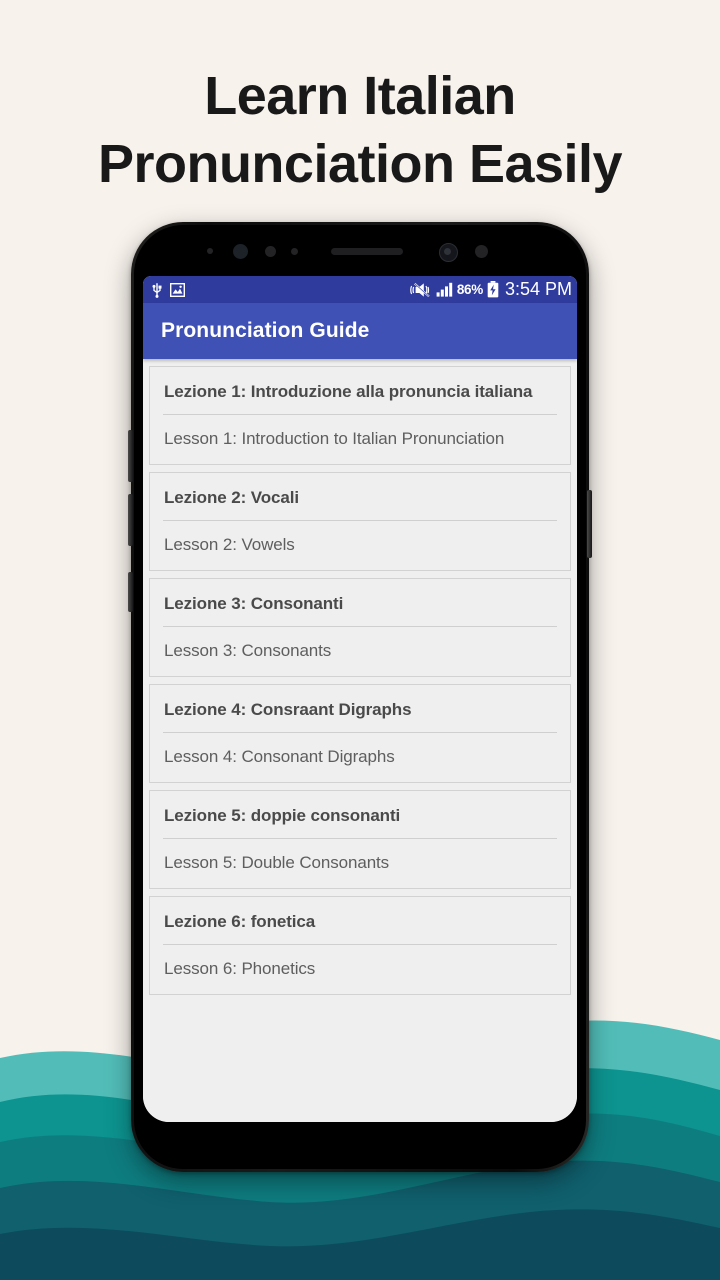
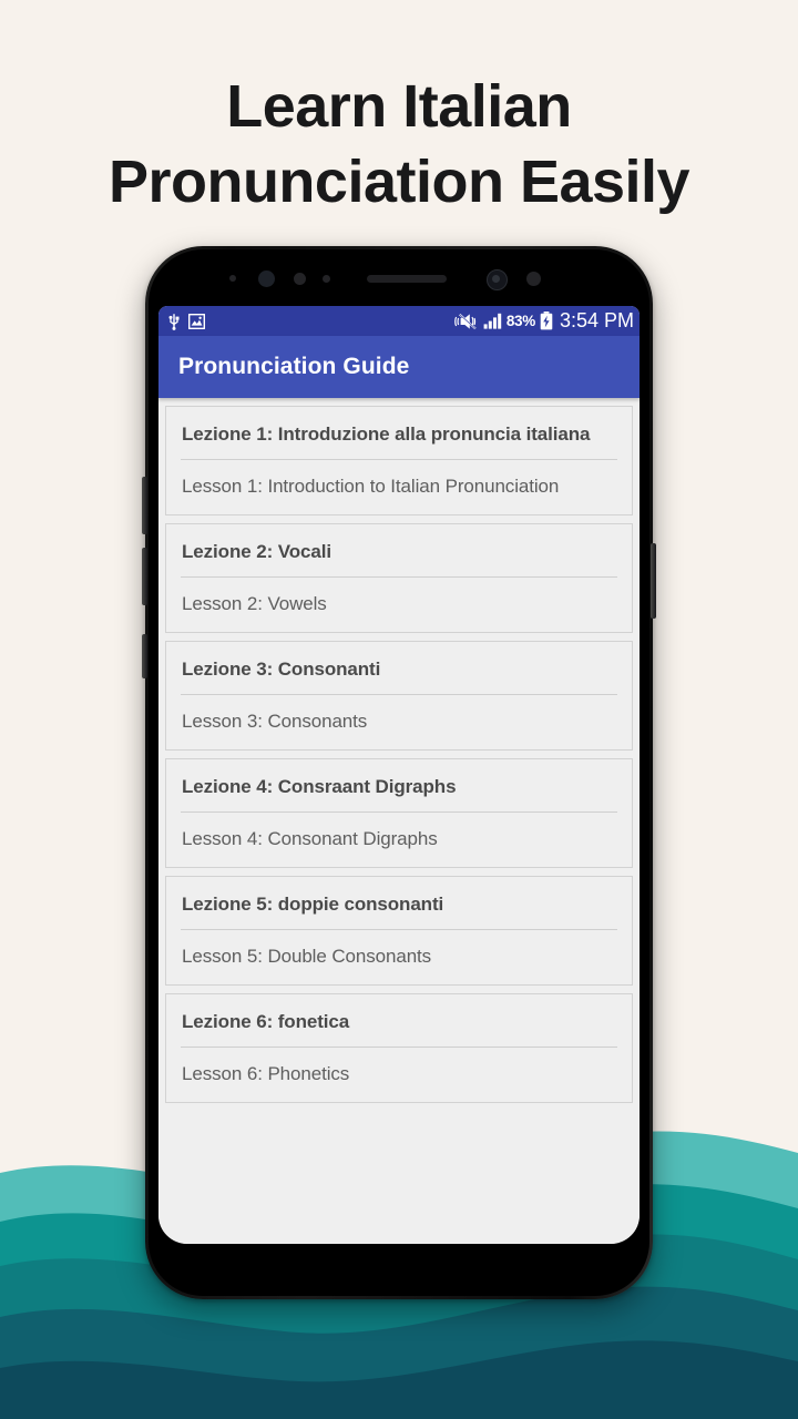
  Learn Italian
  Pronunciation Easily
- 86%
+ 83%
  3:54 PM
  Pronunciation Guide
  Lezione 1: Introduzione alla pronuncia italiana
  Lesson 1: Introduction to Italian Pronunciation
  Lezione 2: Vocali
  Lesson 2: Vowels
  Lezione 3: Consonanti
  Lesson 3: Consonants
  Lezione 4: Consraant Digraphs
  Lesson 4: Consonant Digraphs
  Lezione 5: doppie consonanti
  Lesson 5: Double Consonants
  Lezione 6: fonetica
  Lesson 6: Phonetics
